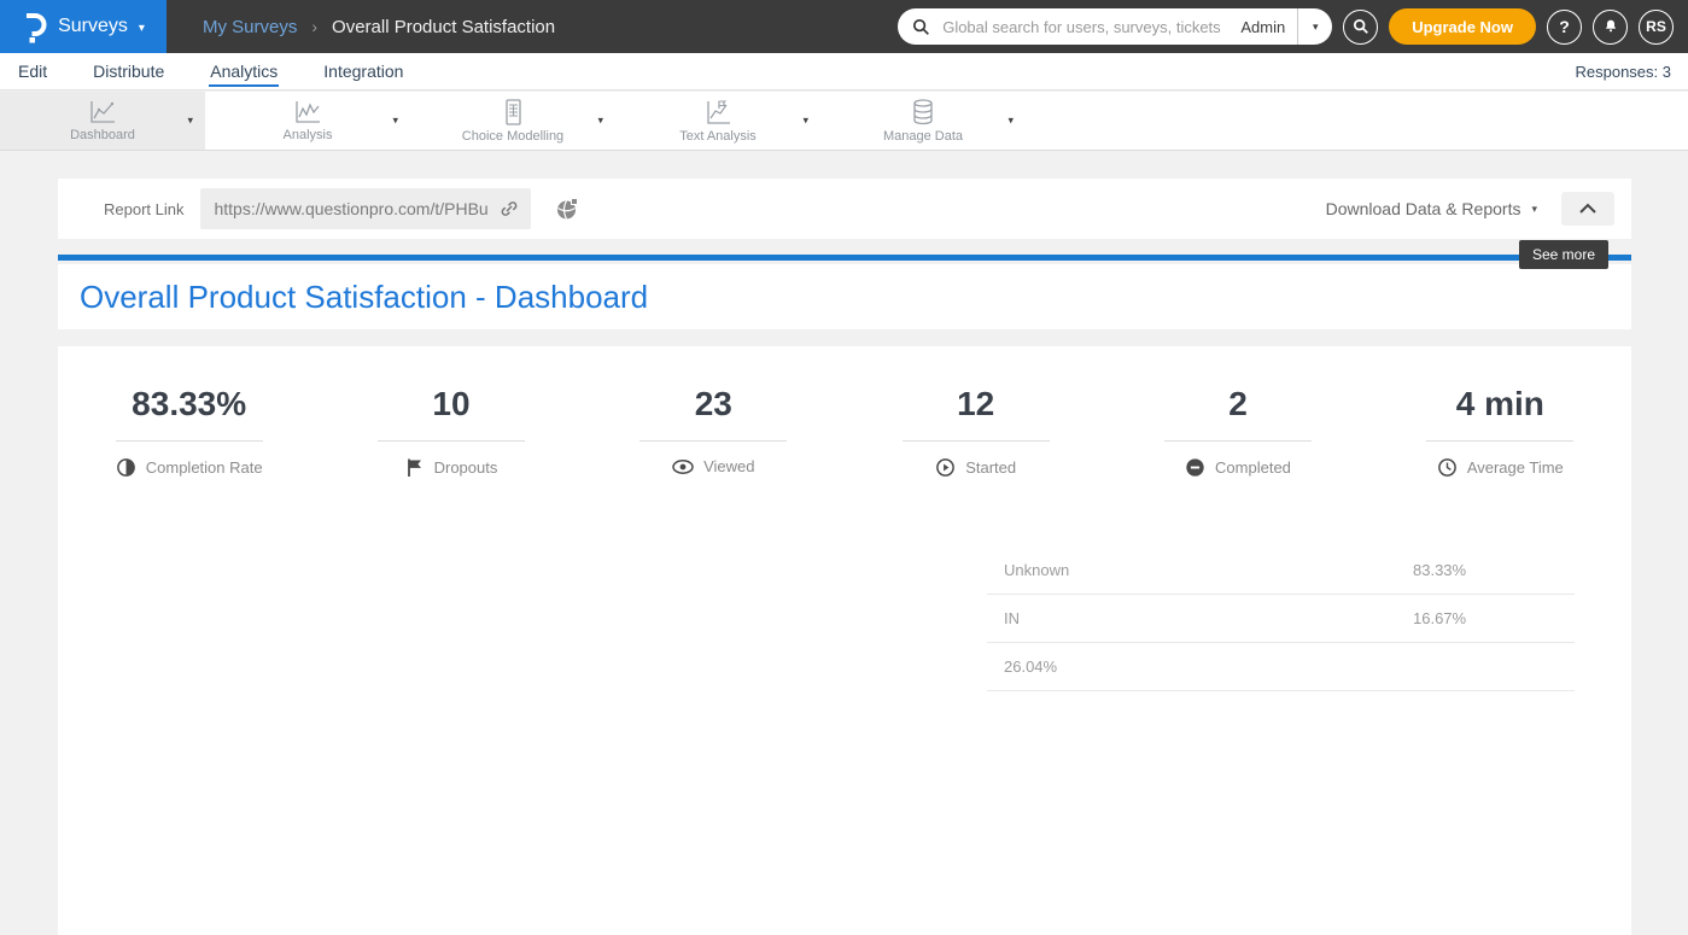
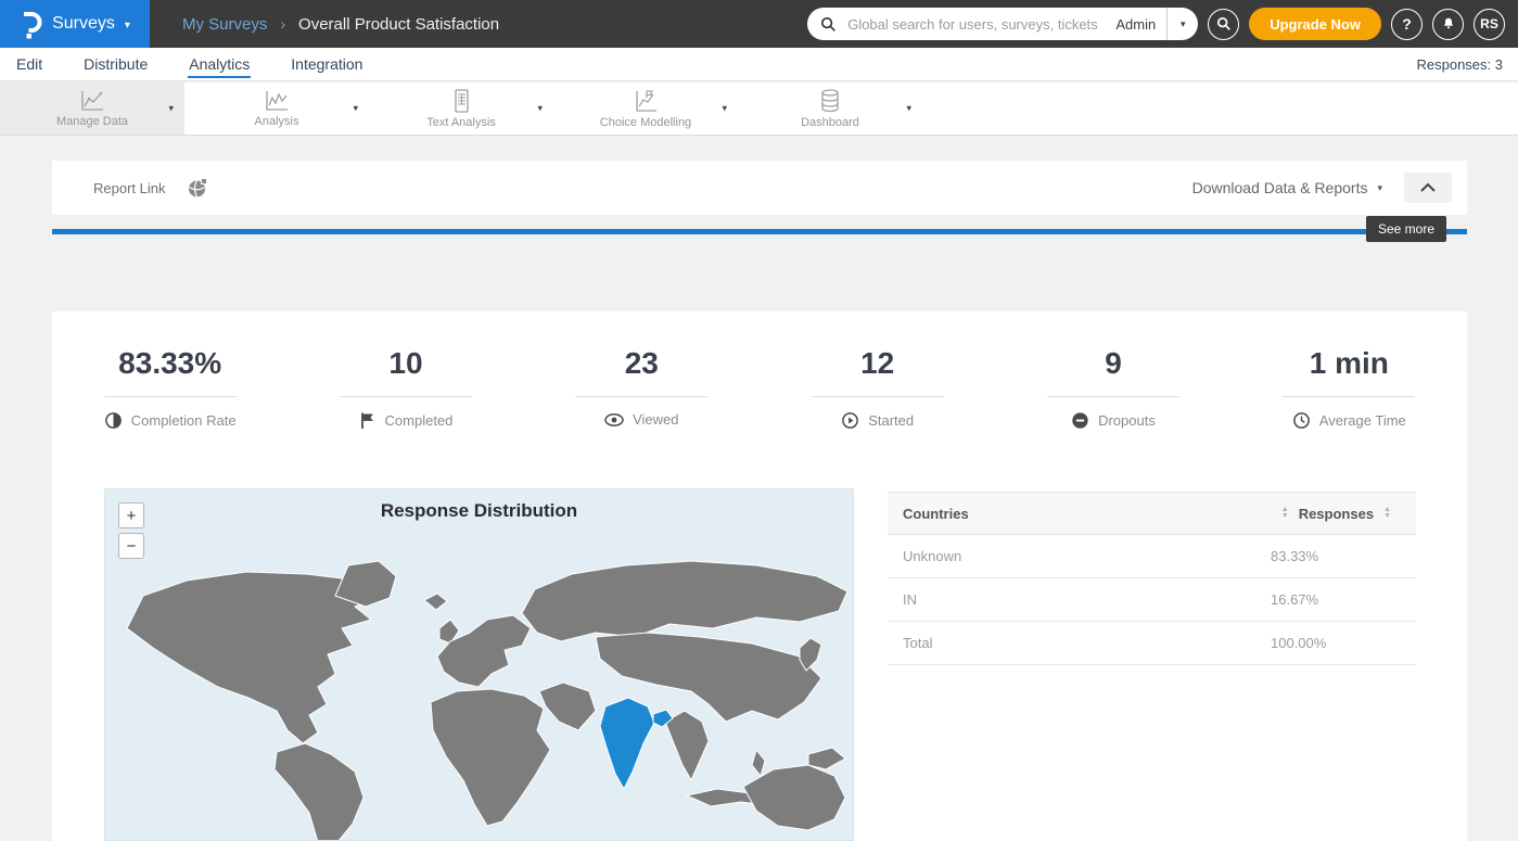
  Surveys
  ▾
  My Surveys
  ›
  Overall Product Satisfaction
  Global search for users, surveys, tickets
  Admin
  ▾
  Upgrade Now
  ?
  RS
  Edit
  Distribute
  Analytics
  Integration
  Responses: 3
- Dashboard
+ Manage Data
  ▾
  Analysis
  ▾
- Choice Modelling
+ Text Analysis
  ▾
- Text Analysis
+ Choice Modelling
  ▾
- Manage Data
+ Dashboard
  ▾
  Report Link
- https://www.questionpro.com/t/PHBu
  Download Data & Reports
  ▾
  See more
- Overall Product Satisfaction - Dashboard
  83.33%
  Completion Rate
  10
- Dropouts
+ Completed
  23
  Viewed
  12
  Started
- 2
+ 9
- Completed
+ Dropouts
- 4 min
+ 1 min
  Average Time
+ Response Distribution
+ +
+ −
+ Countries
+ Responses
  Unknown
  83.33%
  IN
  16.67%
+ Total
- 26.04%
+ 100.00%
